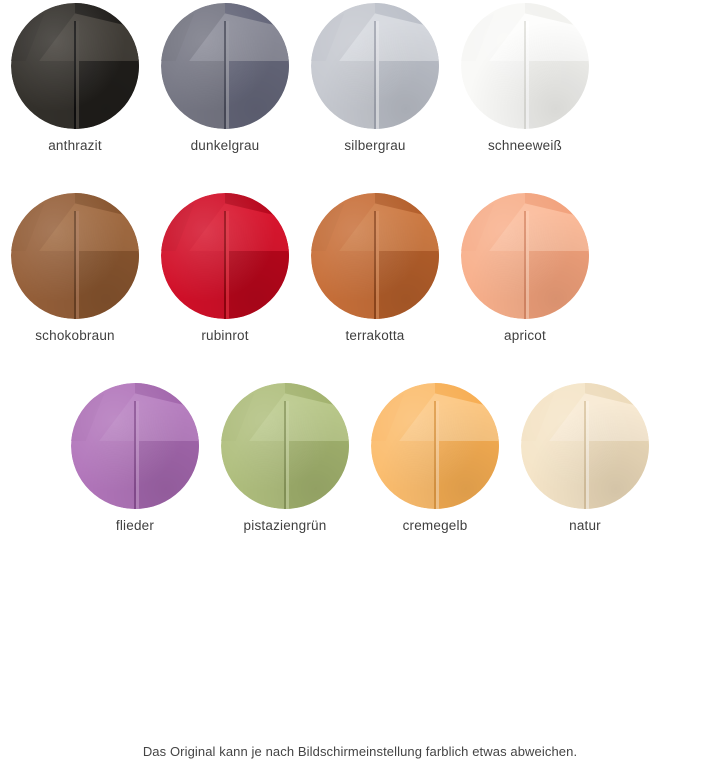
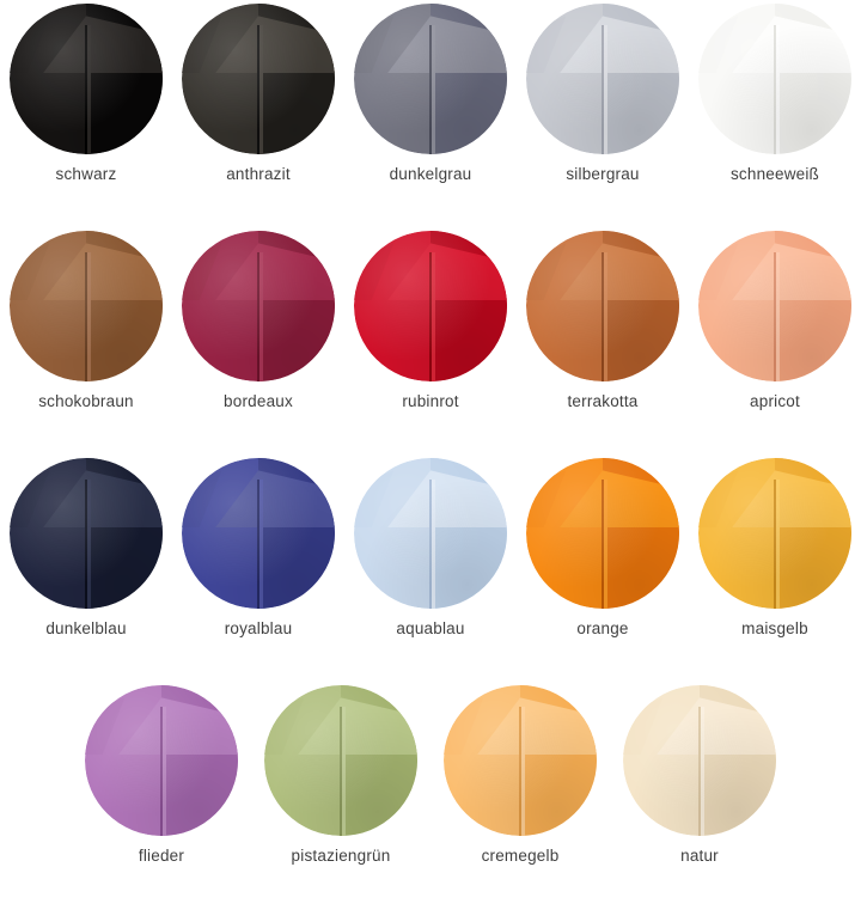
+ schwarz
  anthrazit
  dunkelgrau
  silbergrau
  schneeweiß
  schokobraun
+ bordeaux
  rubinrot
  terrakotta
  apricot
+ dunkelblau
+ royalblau
+ aquablau
+ orange
+ maisgelb
  flieder
  pistaziengrün
  cremegelb
  natur
- Das Original kann je nach Bildschirmeinstellung farblich etwas abweichen.
